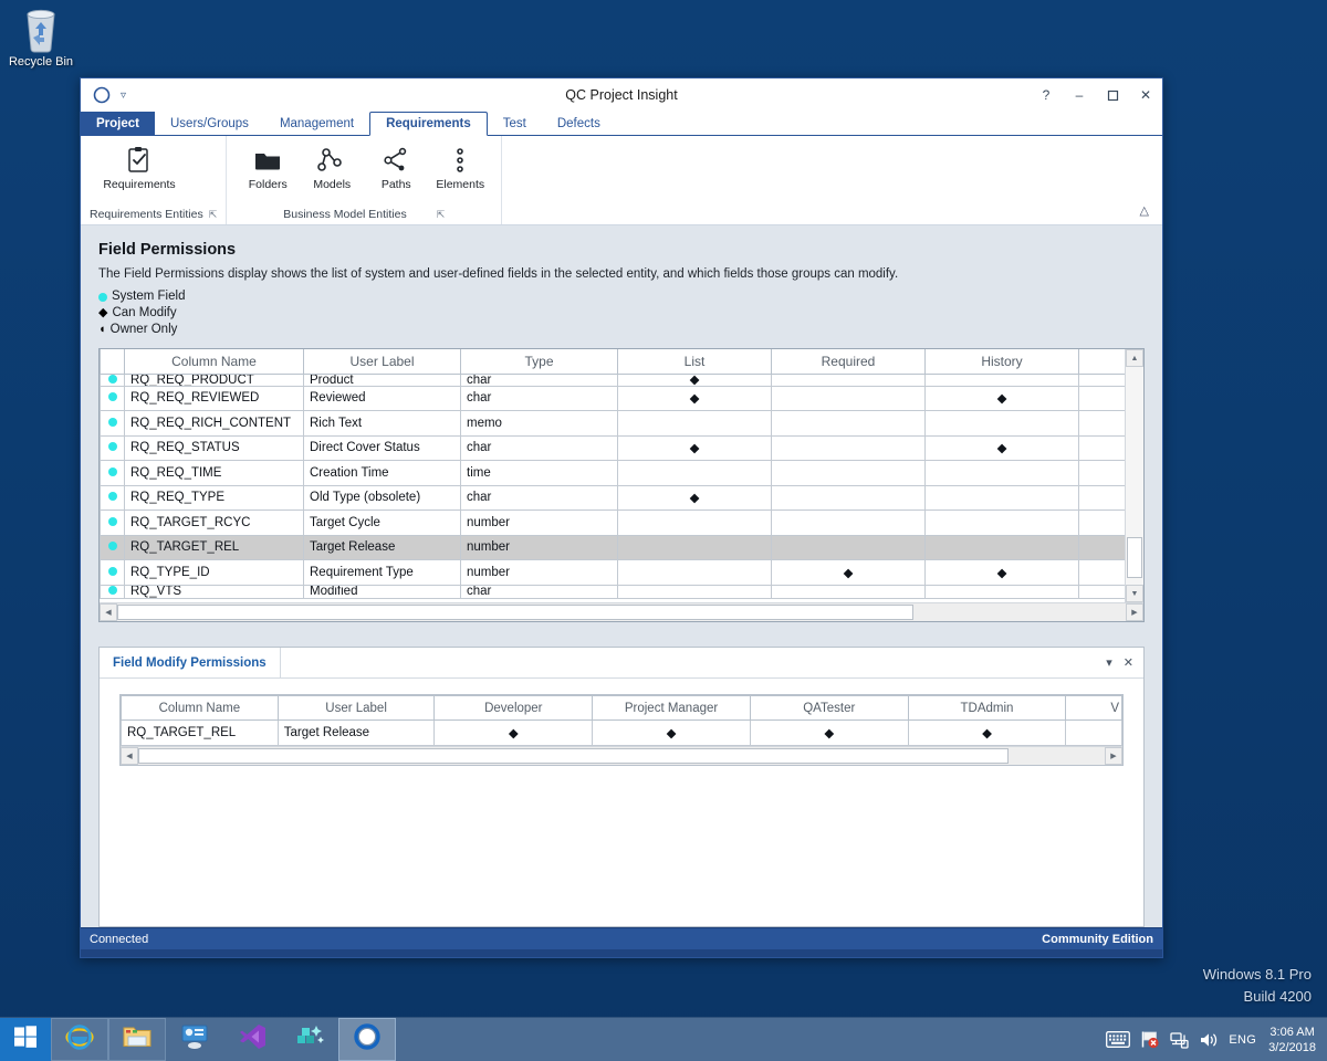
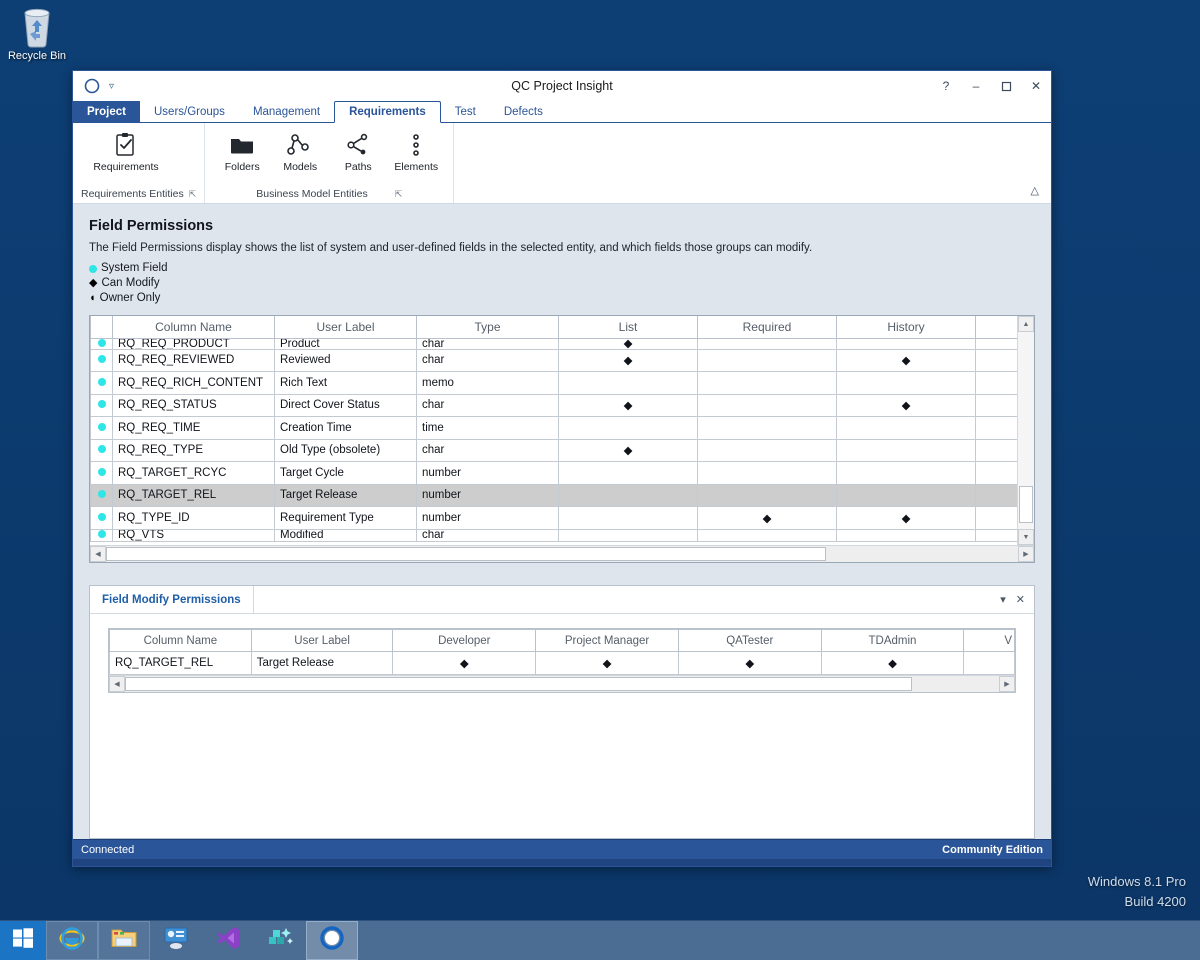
  Recycle Bin
  Windows 8.1 Pro
  Build 4200
  ▿
  QC Project Insight
  ?
  –
  ✕
  Project
  Users/Groups
  Management
  Requirements
  Test
  Defects
  Requirements
  Requirements Entities
  ⇱
  Folders
  Models
  Paths
  Elements
  Business Model Entities
  ⇱
  △
  Field Permissions
  The Field Permissions display shows the list of system and user-defined fields in the selected entity, and which fields those groups can modify.
  System Field
  ◆
  Can Modify
  ◖
  Owner Only
  	Column Name	User Label	Type	List	Required	History
  	RQ_REQ_PRODUCT	Product	char	◆
  	RQ_REQ_REVIEWED	Reviewed	char	◆		◆
  	RQ_REQ_RICH_CONTENT	Rich Text	memo
  	RQ_REQ_STATUS	Direct Cover Status	char	◆		◆
  	RQ_REQ_TIME	Creation Time	time
  	RQ_REQ_TYPE	Old Type (obsolete)	char	◆
  	RQ_TARGET_RCYC	Target Cycle	number
  	RQ_TARGET_REL	Target Release	number
  	RQ_TYPE_ID	Requirement Type	number		◆	◆
  	RQ_VTS	Modified	char
  Field Modify Permissions
  ▾
  ✕
  Column Name	User Label	Developer	Project Manager	QATester	TDAdmin	V
  RQ_TARGET_REL	Target Release	◆	◆	◆	◆
  Connected
  Community Edition
- ENG
- 3:06 AM
- 3/2/2018
